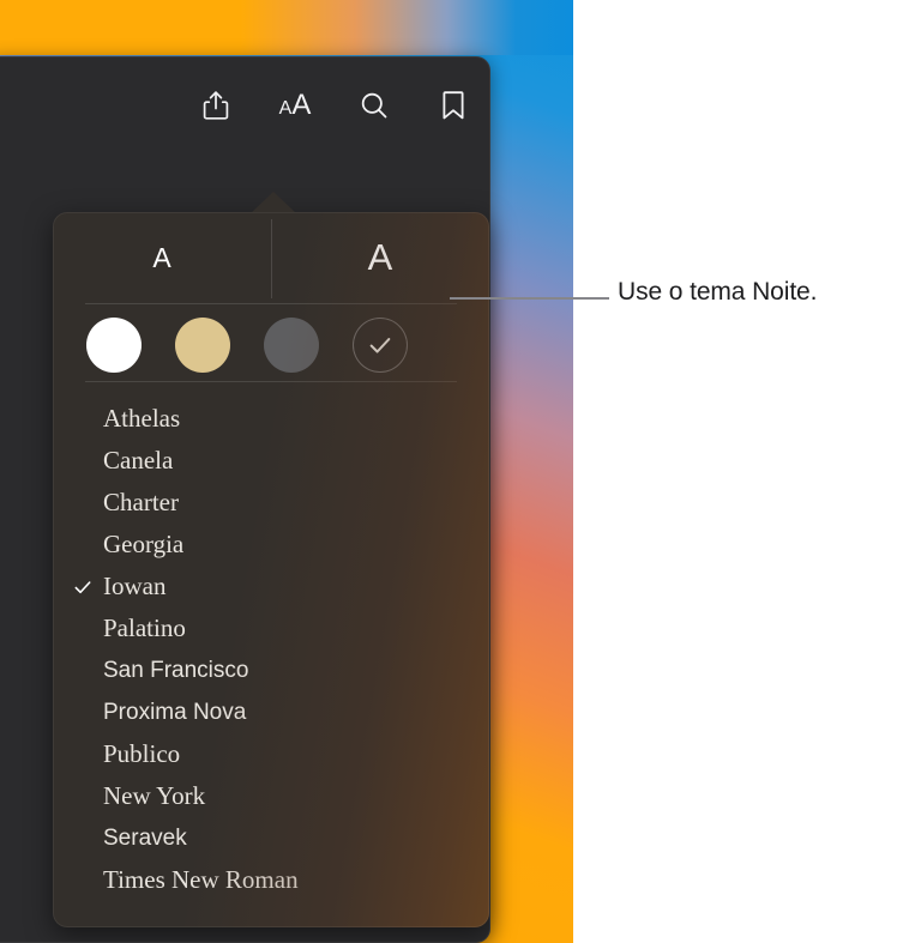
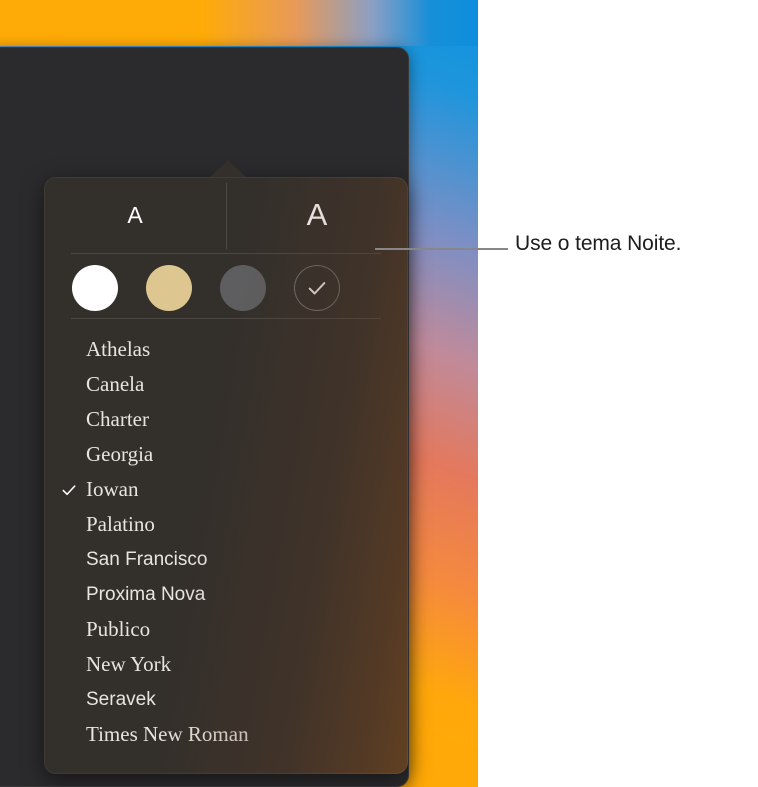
- AA
  Use o tema Noite.
